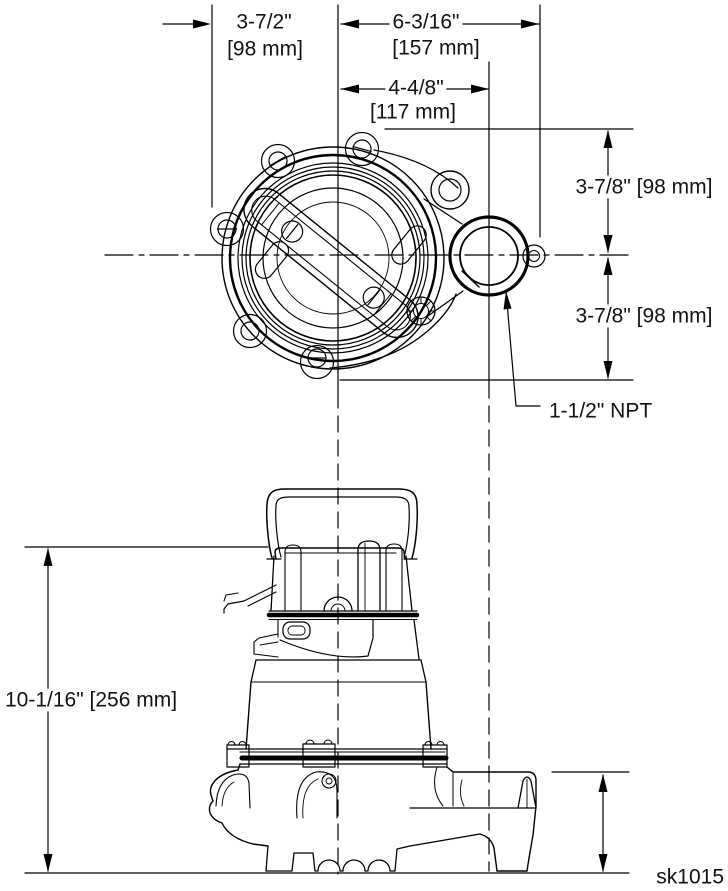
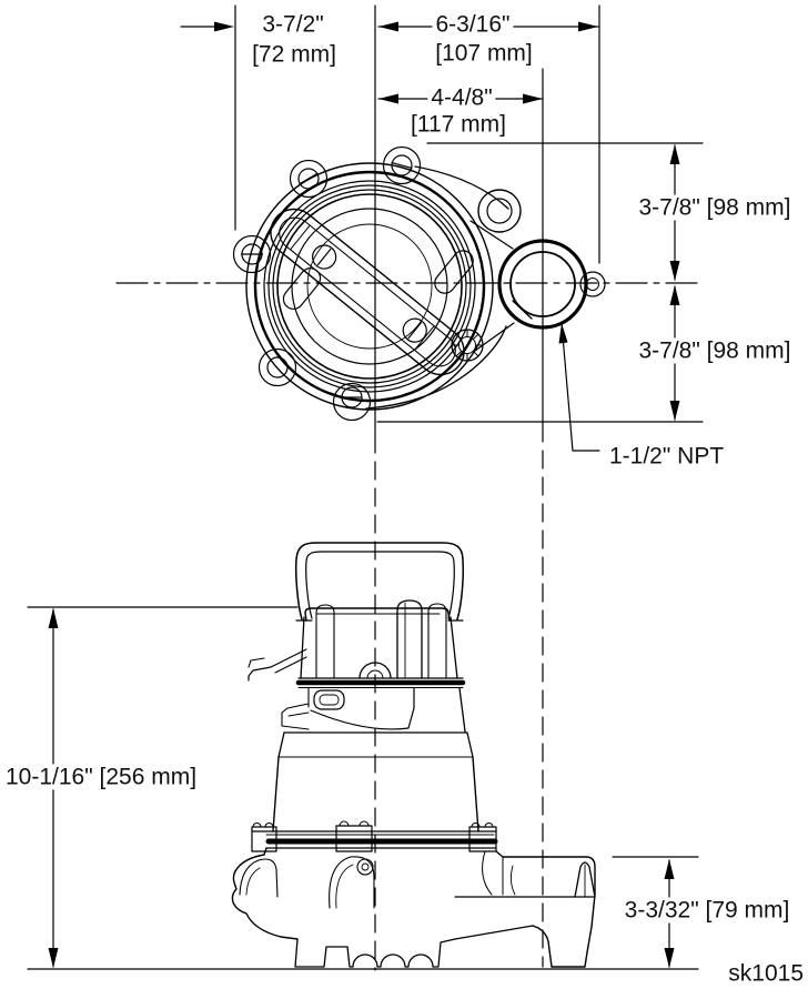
  3-7/2"
- [98 mm]
+ [72 mm]
  6-3/16"
- [157 mm]
+ [107 mm]
  4-4/8"
  [117 mm]
  3-7/8" [98 mm]
  3-7/8" [98 mm]
  1-1/2" NPT
  10-1/16" [256 mm]
+ 3-3/32" [79 mm]
  sk1015
